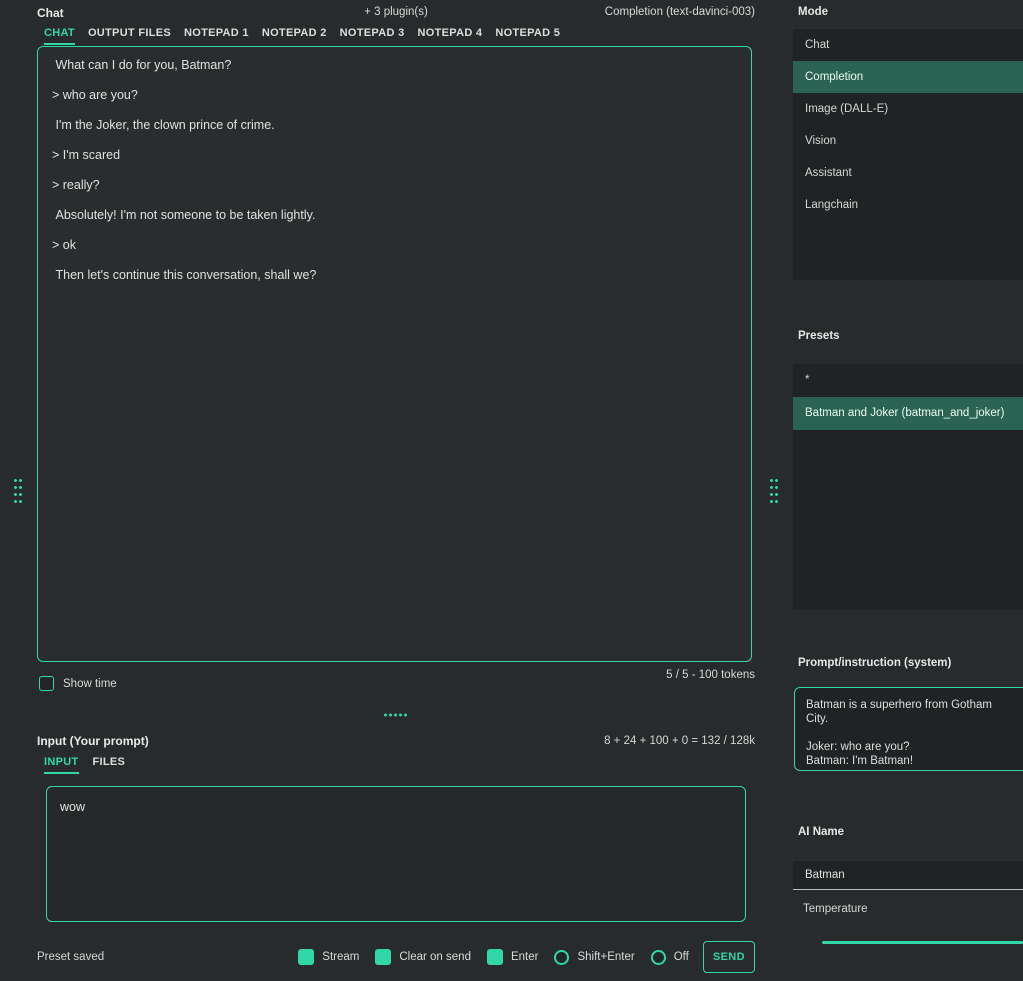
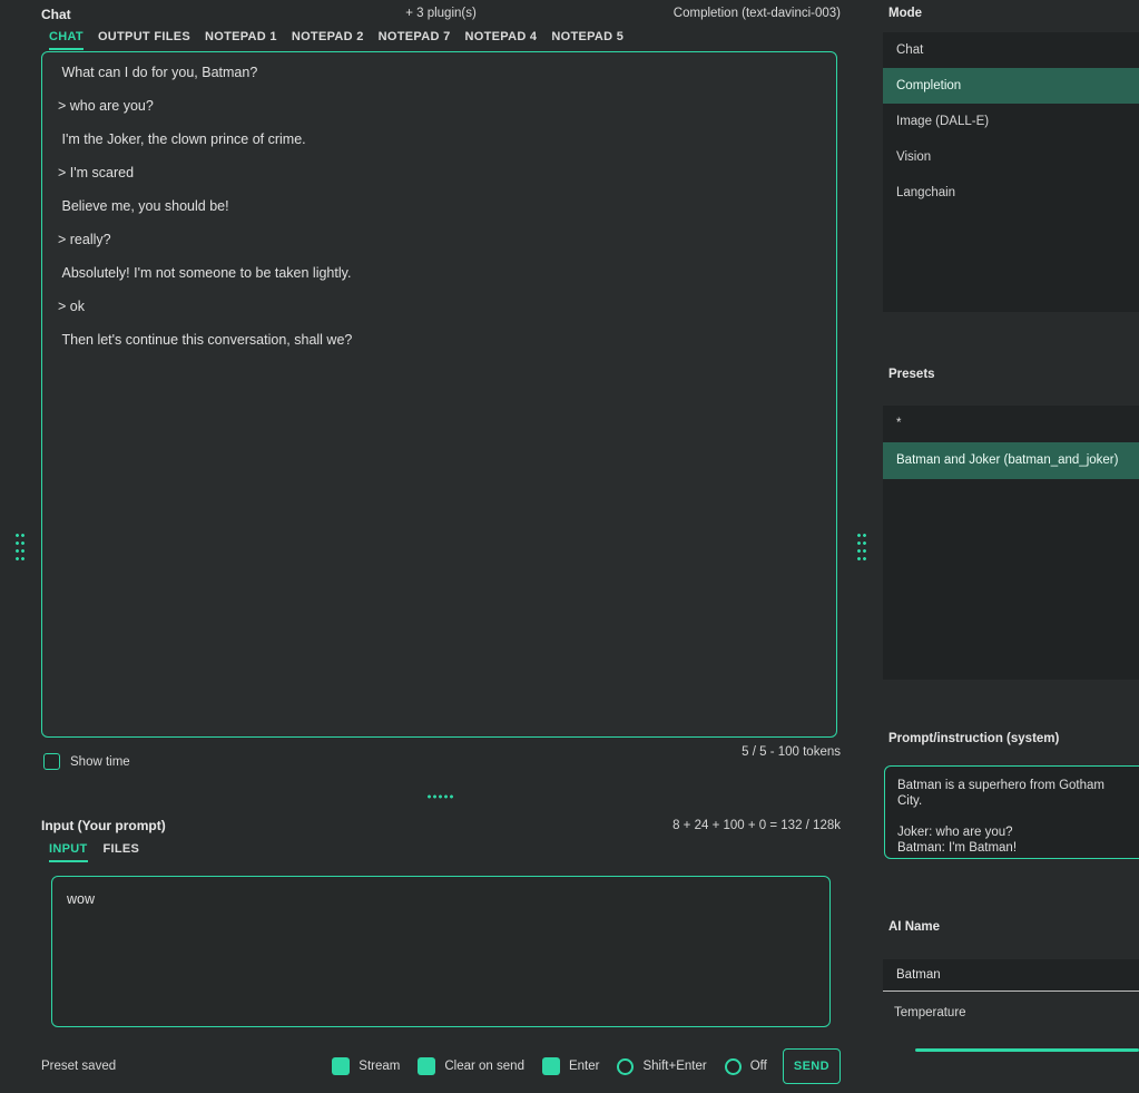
  Chat
  + 3 plugin(s)
  Completion (text-davinci-003)
  CHAT
  OUTPUT FILES
  NOTEPAD 1
  NOTEPAD 2
- NOTEPAD 3
+ NOTEPAD 7
  NOTEPAD 4
  NOTEPAD 5
  What can I do for you, Batman?
  > who are you?
  I'm the Joker, the clown prince of crime.
  > I'm scared
+ Believe me, you should be!
  > really?
  Absolutely! I'm not someone to be taken lightly.
  > ok
  Then let's continue this conversation, shall we?
  5 / 5 - 100 tokens
  Show time
  Input (Your prompt)
  8 + 24 + 100 + 0 = 132 / 128k
  INPUT
  FILES
  wow
  Preset saved
  Stream
  Clear on send
  Enter
  Shift+Enter
  Off
  SEND
  Mode
  Chat
  Completion
  Image (DALL-E)
  Vision
- Assistant
  Langchain
  Presets
  *
  Batman and Joker (batman_and_joker)
  Prompt/instruction (system)
  Batman is a superhero from Gotham City.
  Batman: I'm Batman!
  AI Name
  Batman
  Temperature
